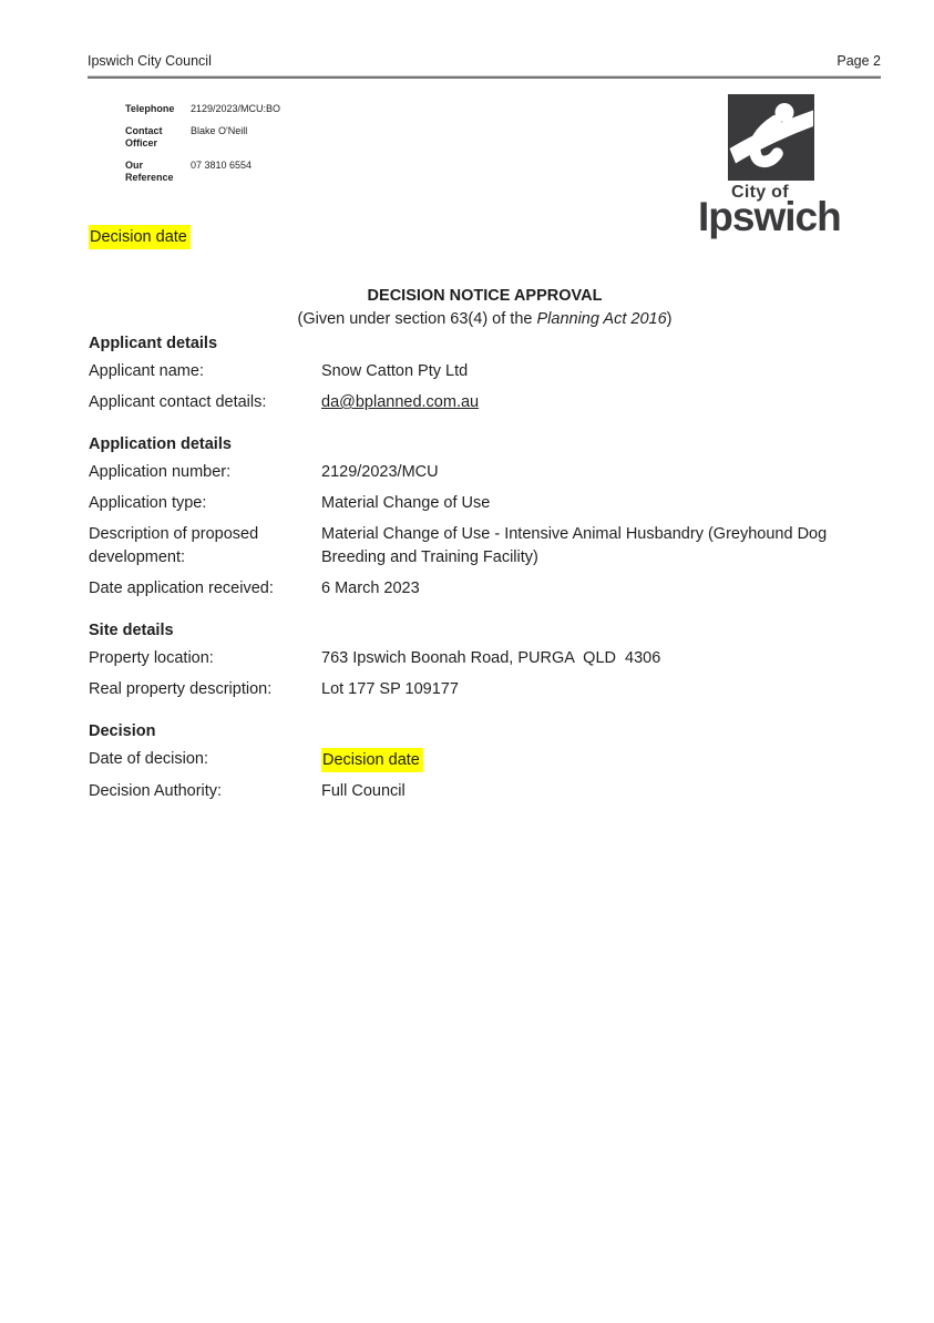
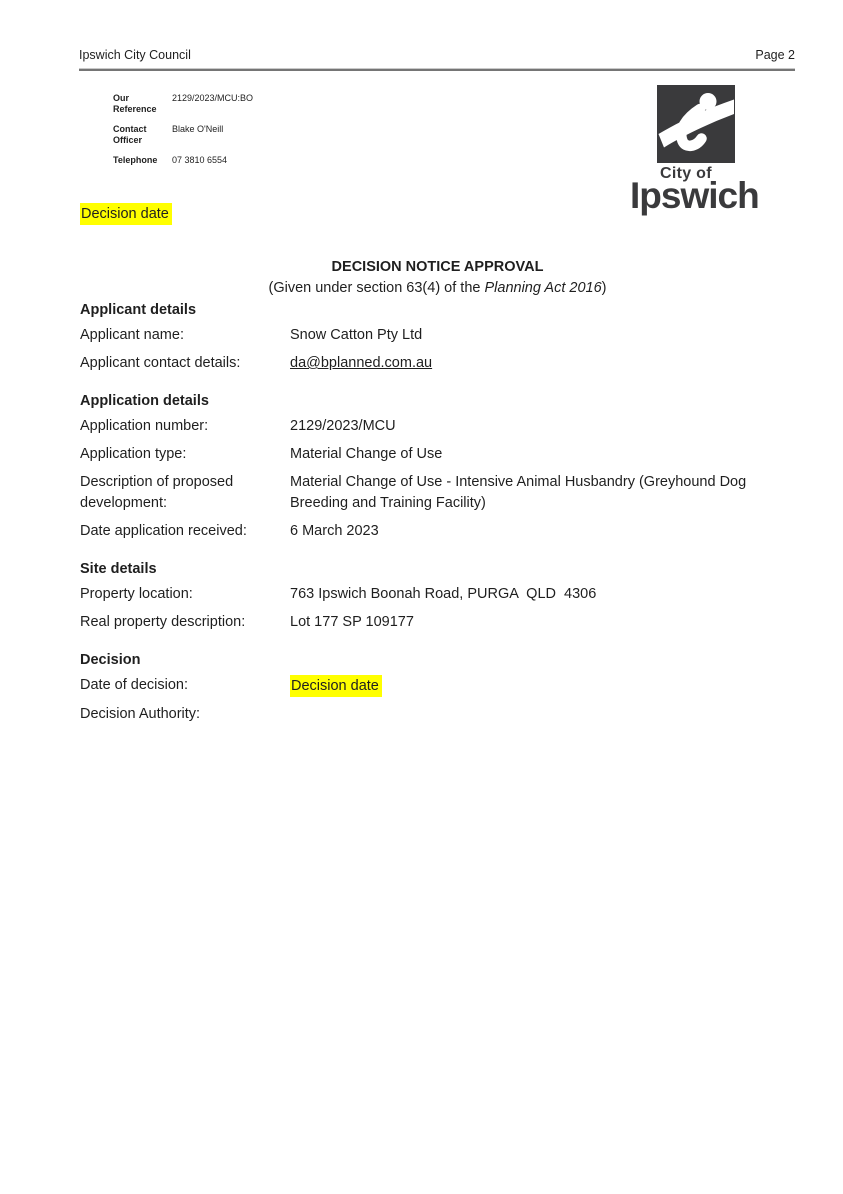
  Ipswich City Council
  Page 2
- Telephone
+ Our Reference
  2129/2023/MCU:BO
  Contact Officer
  Blake O'Neill
- Our Reference
+ Telephone
  07 3810 6554
  City of
  Ipswich
  Decision date
  DECISION NOTICE APPROVAL
  (Given under section 63(4) of the Planning Act 2016)
  Applicant details
  Applicant name:
  Snow Catton Pty Ltd
  Applicant contact details:
  da@bplanned.com.au
  Application details
  Application number:
  2129/2023/MCU
  Application type:
  Material Change of Use
  Description of proposed development:
  Material Change of Use - Intensive Animal Husbandry (Greyhound Dog
  Breeding and Training Facility)
  Date application received:
  6 March 2023
  Site details
  Property location:
  763 Ipswich Boonah Road, PURGA QLD 4306
  Real property description:
  Lot 177 SP 109177
  Decision
  Date of decision:
  Decision date
  Decision Authority:
- Full Council
